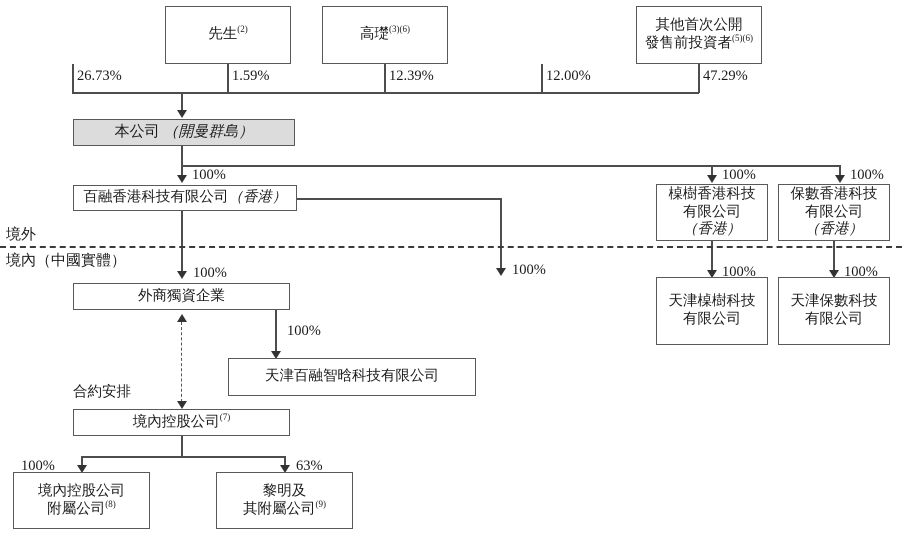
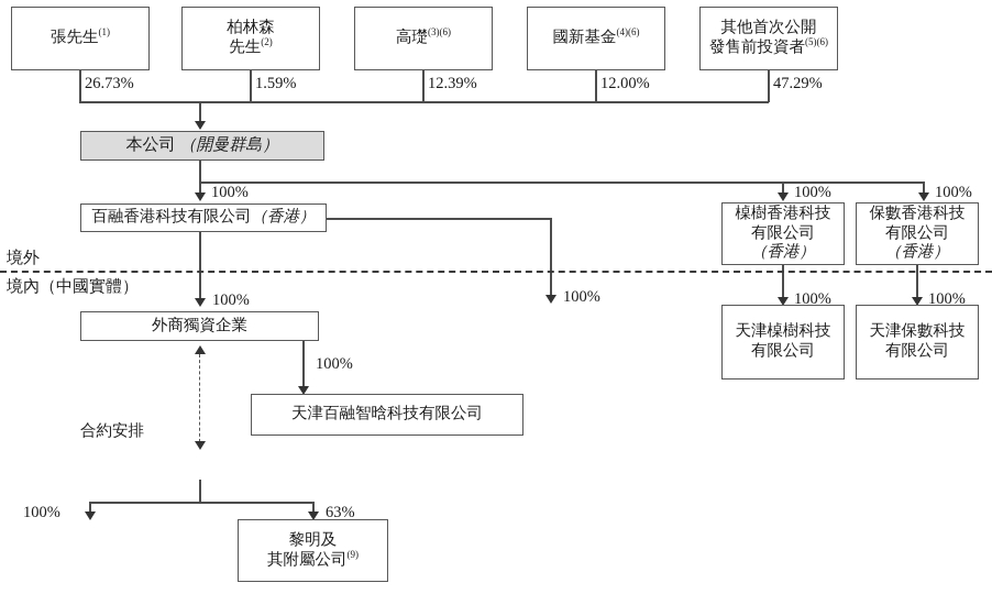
+ 張先生(1)
+ 柏林森
  先生(2)
  高璴(3)(6)
+ 國新基金(4)(6)
  其他首次公開
  發售前投資者(5)(6)
  26.73%
  1.59%
  12.39%
  12.00%
  47.29%
  本公司 （開曼群島）
  100%
  100%
  100%
  百融香港科技有限公司（香港）
  槕樹香港科技
  有限公司
  （香港）
  保數香港科技
  有限公司
  （香港）
  100%
  100%
  100%
  100%
  境外
  境內（中國實體）
  外商獨資企業
  天津槕樹科技
  有限公司
  天津保數科技
  有限公司
  100%
  天津百融智晗科技有限公司
  合約安排
- 境內控股公司(7)
  100%
  63%
- 境內控股公司
- 附屬公司(8)
  黎明及
  其附屬公司(9)
